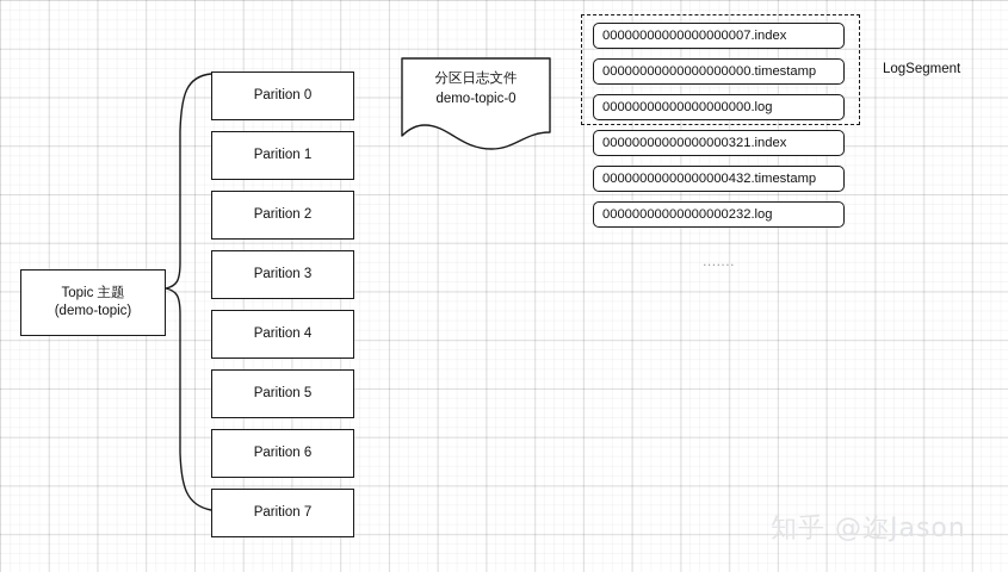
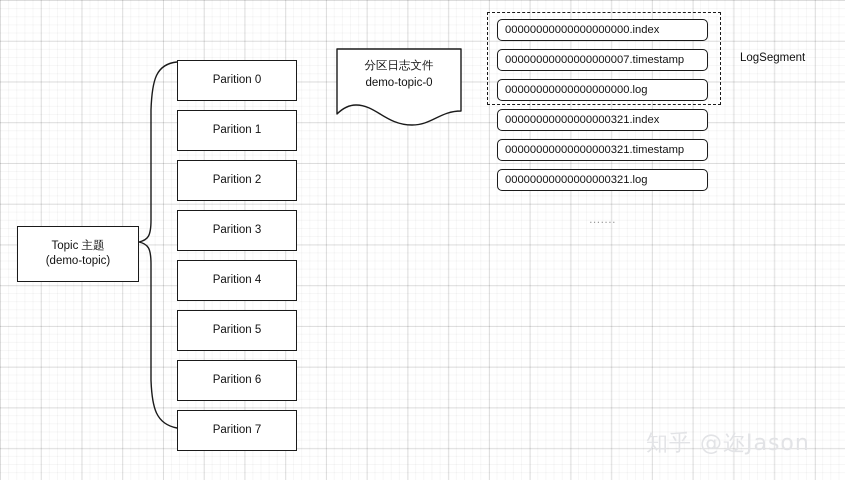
  Topic 主题
  (demo-topic)
  Parition 0
  Parition 1
  Parition 2
  Parition 3
  Parition 4
  Parition 5
  Parition 6
  Parition 7
  分区日志文件
  demo-topic-0
  LogSegment
- 00000000000000000007.index
+ 00000000000000000000.index
- 00000000000000000000.timestamp
+ 00000000000000000007.timestamp
  00000000000000000000.log
  00000000000000000321.index
- 00000000000000000432.timestamp
+ 00000000000000000321.timestamp
- 00000000000000000232.log
+ 00000000000000000321.log
  .......
  知乎 @迩Jason
